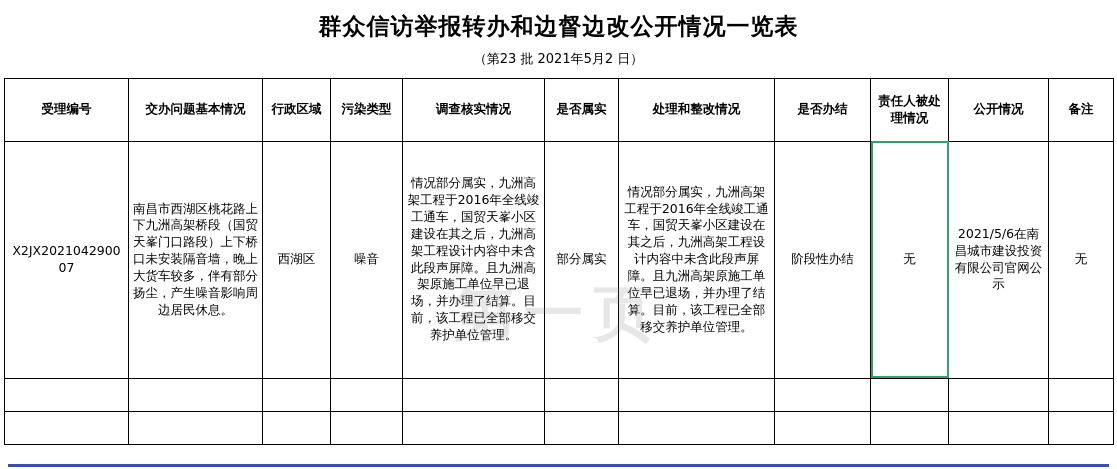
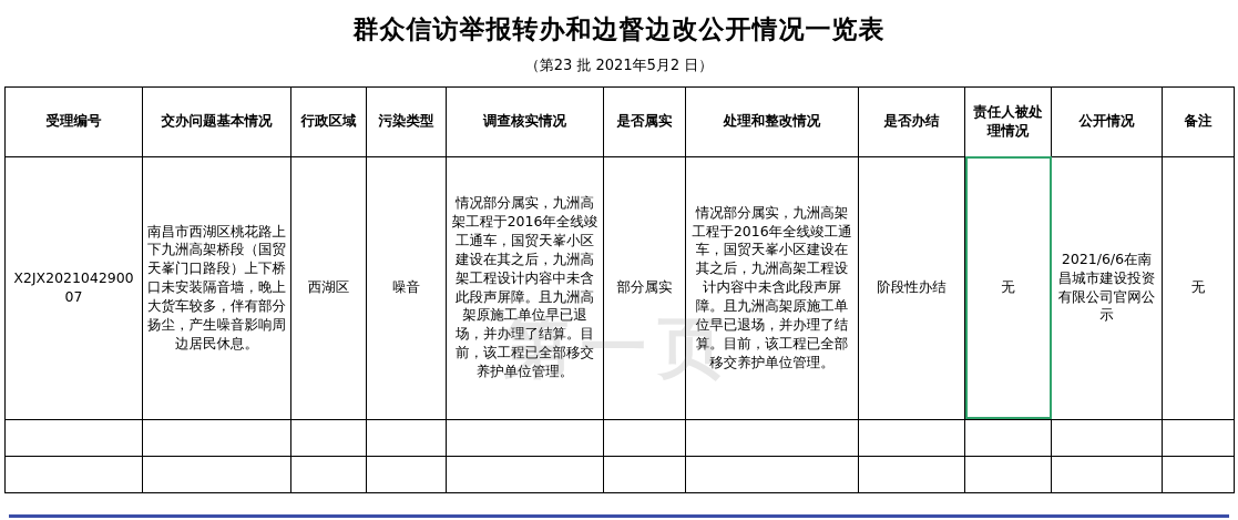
  群众信访举报转办和边督边改公开情况一览表
  （第23 批 2021年5月2 日）
  第一页
  受理编号	交办问题基本情况	行政区域	污染类型	调查核实情况	是否属实	处理和整改情况	是否办结	责任人被处理情况	公开情况	备注
- X2JX202104290007	南昌市西湖区桃花路上下九洲高架桥段（国贸天峯门口路段）上下桥口未安装隔音墙，晚上大货车较多，伴有部分扬尘，产生噪音影响周边居民休息。	西湖区	噪音	情况部分属实，九洲高架工程于2016年全线竣工通车，国贸天峯小区建设在其之后，九洲高架工程设计内容中未含此段声屏障。且九洲高架原施工单位早已退场，并办理了结算。目前，该工程已全部移交养护单位管理。	部分属实	情况部分属实，九洲高架工程于2016年全线竣工通车，国贸天峯小区建设在其之后，九洲高架工程设计内容中未含此段声屏障。且九洲高架原施工单位早已退场，并办理了结算。目前，该工程已全部移交养护单位管理。	阶段性办结	无	2021/5/6在南昌城市建设投资有限公司官网公示	无
+ X2JX202104290007	南昌市西湖区桃花路上下九洲高架桥段（国贸天峯门口路段）上下桥口未安装隔音墙，晚上大货车较多，伴有部分扬尘，产生噪音影响周边居民休息。	西湖区	噪音	情况部分属实，九洲高架工程于2016年全线竣工通车，国贸天峯小区建设在其之后，九洲高架工程设计内容中未含此段声屏障。且九洲高架原施工单位早已退场，并办理了结算。目前，该工程已全部移交养护单位管理。	部分属实	情况部分属实，九洲高架工程于2016年全线竣工通车，国贸天峯小区建设在其之后，九洲高架工程设计内容中未含此段声屏障。且九洲高架原施工单位早已退场，并办理了结算。目前，该工程已全部移交养护单位管理。	阶段性办结	无	2021/6/6在南昌城市建设投资有限公司官网公示	无
